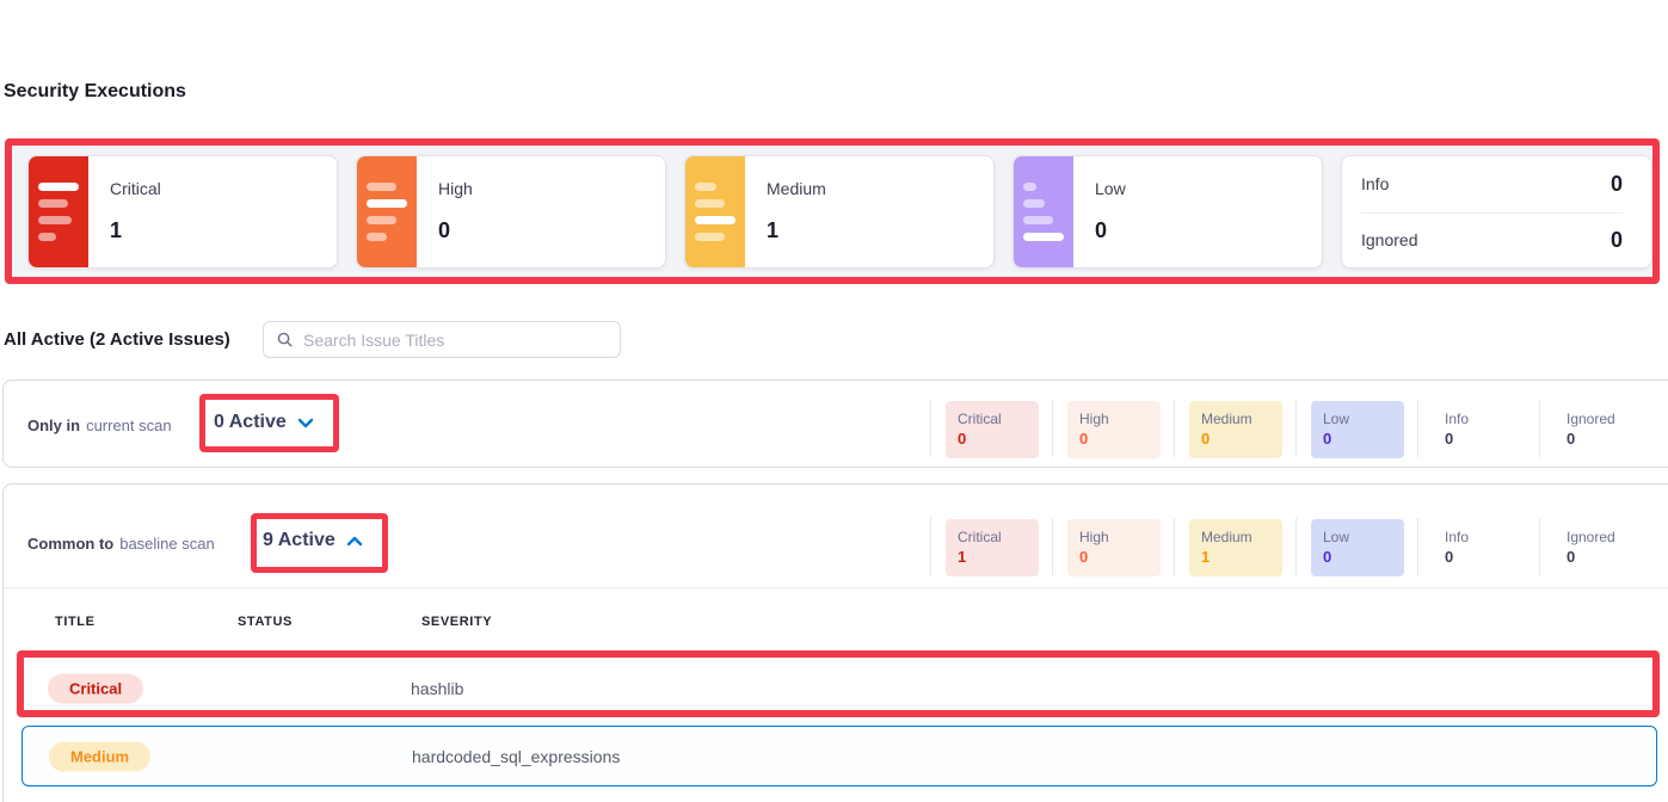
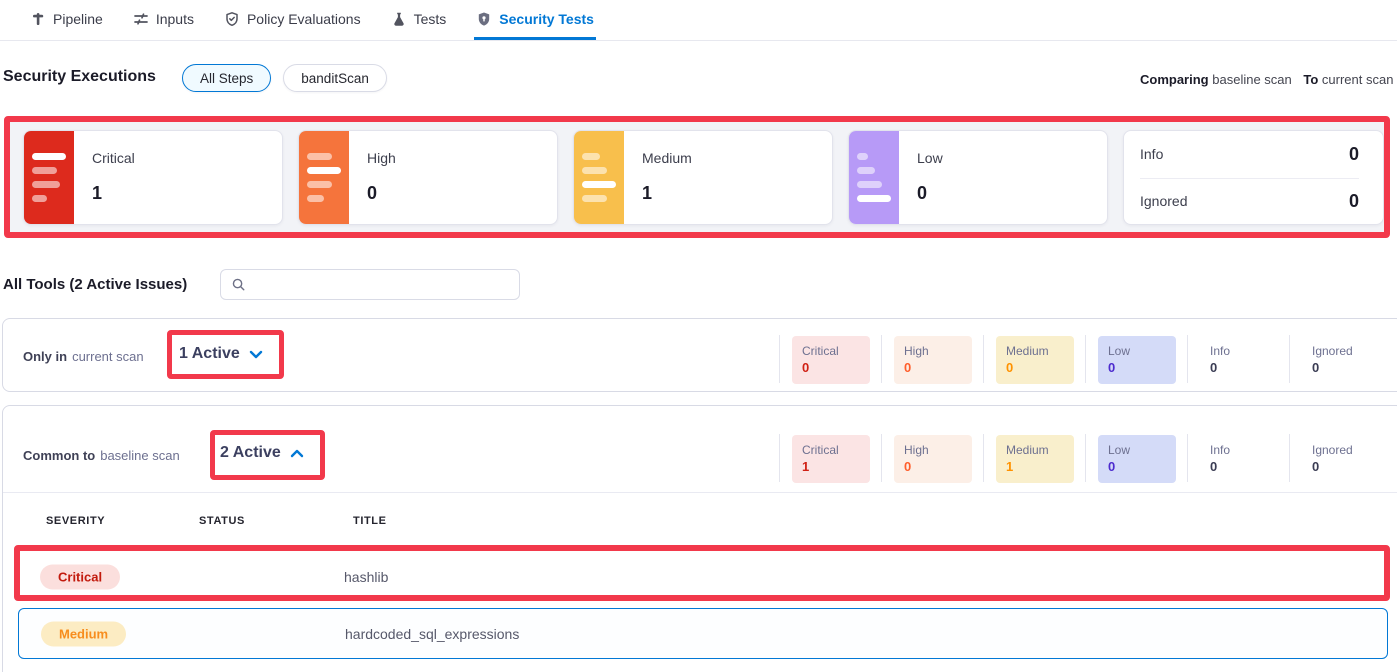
+ Pipeline
+ Inputs
+ Policy Evaluations
+ Tests
+ Security Tests
  Security Executions
+ All Steps
+ banditScan
+ Comparing baseline scan To current scan
  Critical
  1
  High
  0
  Medium
  1
  Low
  0
  Info
  0
  Ignored
  0
- All Active (2 Active Issues)
+ All Tools (2 Active Issues)
- Search Issue Titles
  Only in current scan
- 0 Active
+ 1 Active
  Critical
  0
  High
  0
  Medium
  0
  Low
  0
  Info
  0
  Ignored
  0
  Common to baseline scan
- 9 Active
+ 2 Active
  Critical
  1
  High
  0
  Medium
  1
  Low
  0
  Info
  0
  Ignored
  0
- TITLE
+ SEVERITY
  STATUS
- SEVERITY
+ TITLE
  Critical
  hashlib
  Medium
  hardcoded_sql_expressions
